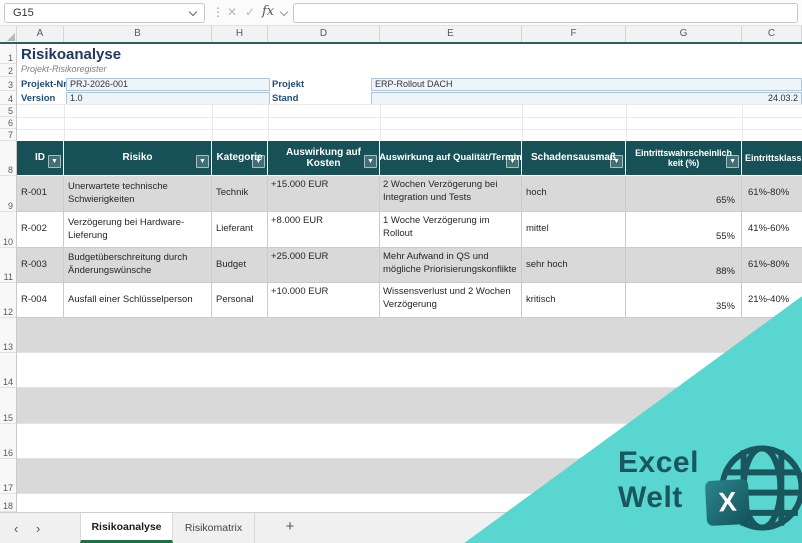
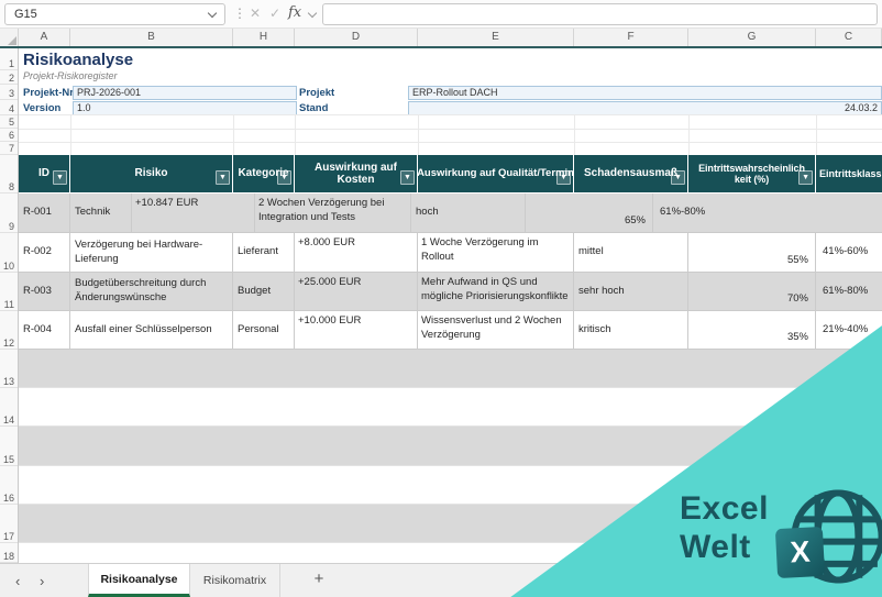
  G15
  ⋮
  ✕
  ✓
  fx
  A
  B
  H
  D
  E
  F
  G
  C
  1
  2
  3
  4
  5
  6
  7
  8
  9
  10
  11
  12
  13
  14
  15
  16
  17
  18
  Risikoanalyse
  Projekt-Risikoregister
  Projekt-Nr
  PRJ-2026-001
  Projekt
  ERP-Rollout DACH
  Version
  1.0
  Stand
  24.03.2
  ID
  Risiko
  Kategorie
  Auswirkung auf Kosten
  Auswirkung auf Qualität/Termin
  Schadensausmaß
  Eintrittswahrscheinlich keit (%)
  Eintrittsklass
  R-001
- Unerwartete technische Schwierigkeiten
  Technik
- +15.000 EUR
+ +10.847 EUR
  2 Wochen Verzögerung bei Integration und Tests
  hoch
  65%
  61%-80%
  R-002
  Verzögerung bei Hardware-Lieferung
  Lieferant
  +8.000 EUR
  1 Woche Verzögerung im Rollout
  mittel
  55%
  41%-60%
  R-003
  Budgetüberschreitung durch Änderungswünsche
  Budget
  +25.000 EUR
  Mehr Aufwand in QS und mögliche Priorisierungskonflikte
  sehr hoch
- 88%
+ 70%
  61%-80%
  R-004
  Ausfall einer Schlüsselperson
  Personal
  +10.000 EUR
  Wissensverlust und 2 Wochen Verzögerung
  kritisch
  35%
  21%-40%
  ‹
  ›
  Risikoanalyse
  Risikomatrix
  +
  Excel
  Welt
